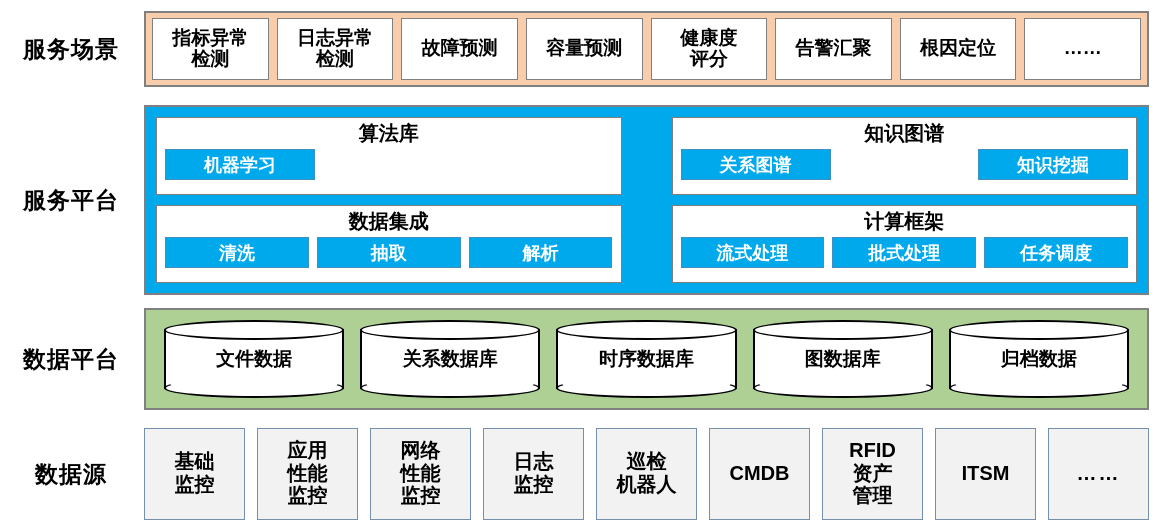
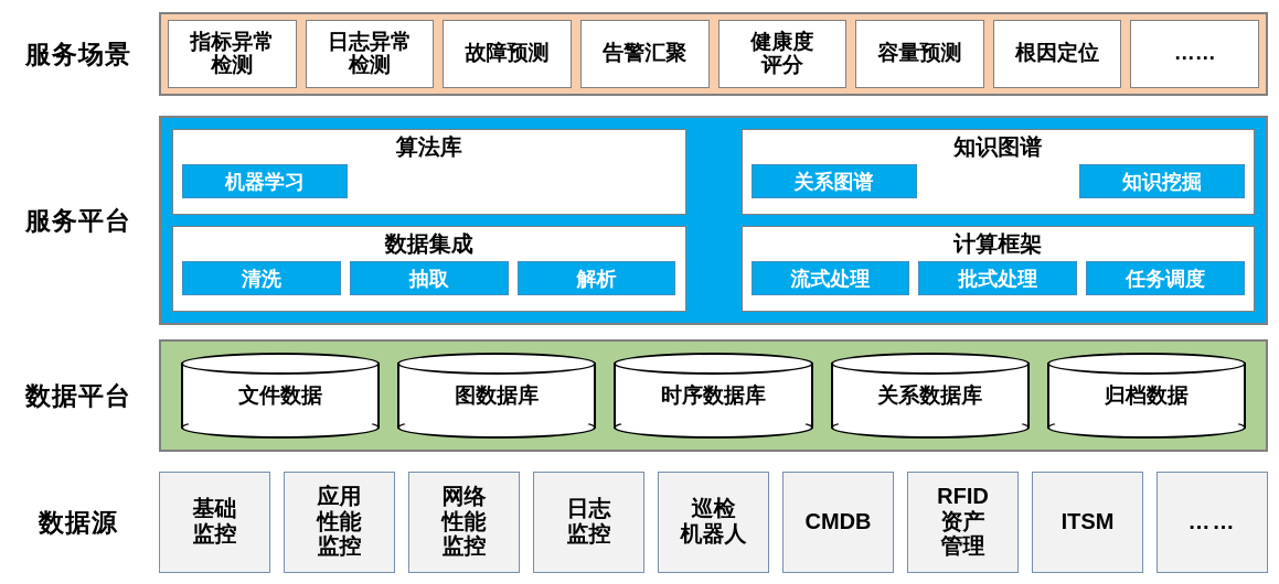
  服务场景
  服务平台
  数据平台
  数据源
  指标异常
  检测
  日志异常
  检测
  故障预测
- 容量预测
+ 告警汇聚
  健康度
  评分
- 告警汇聚
+ 容量预测
  根因定位
  ……
  算法库
  机器学习
  知识图谱
  关系图谱
  知识挖掘
  数据集成
  清洗
  抽取
  解析
  计算框架
  流式处理
  批式处理
  任务调度
  文件数据
- 关系数据库
+ 图数据库
  时序数据库
- 图数据库
+ 关系数据库
  归档数据
  基础
  监控
  应用
  性能
  监控
  网络
  性能
  监控
  日志
  监控
  巡检
  机器人
  CMDB
  RFID
  资产
  管理
  ITSM
  ……
